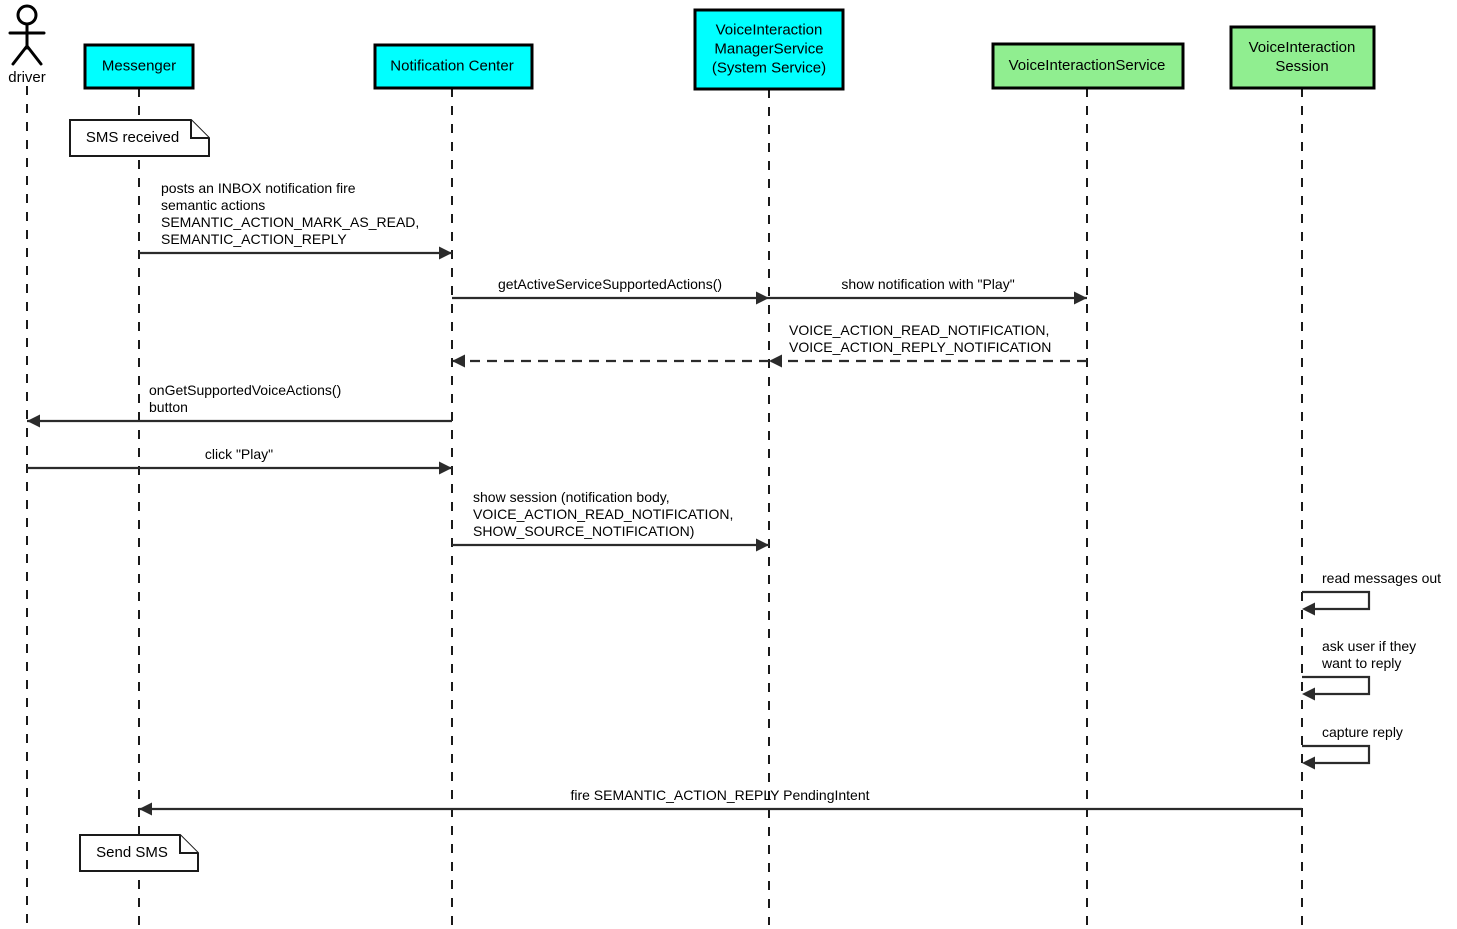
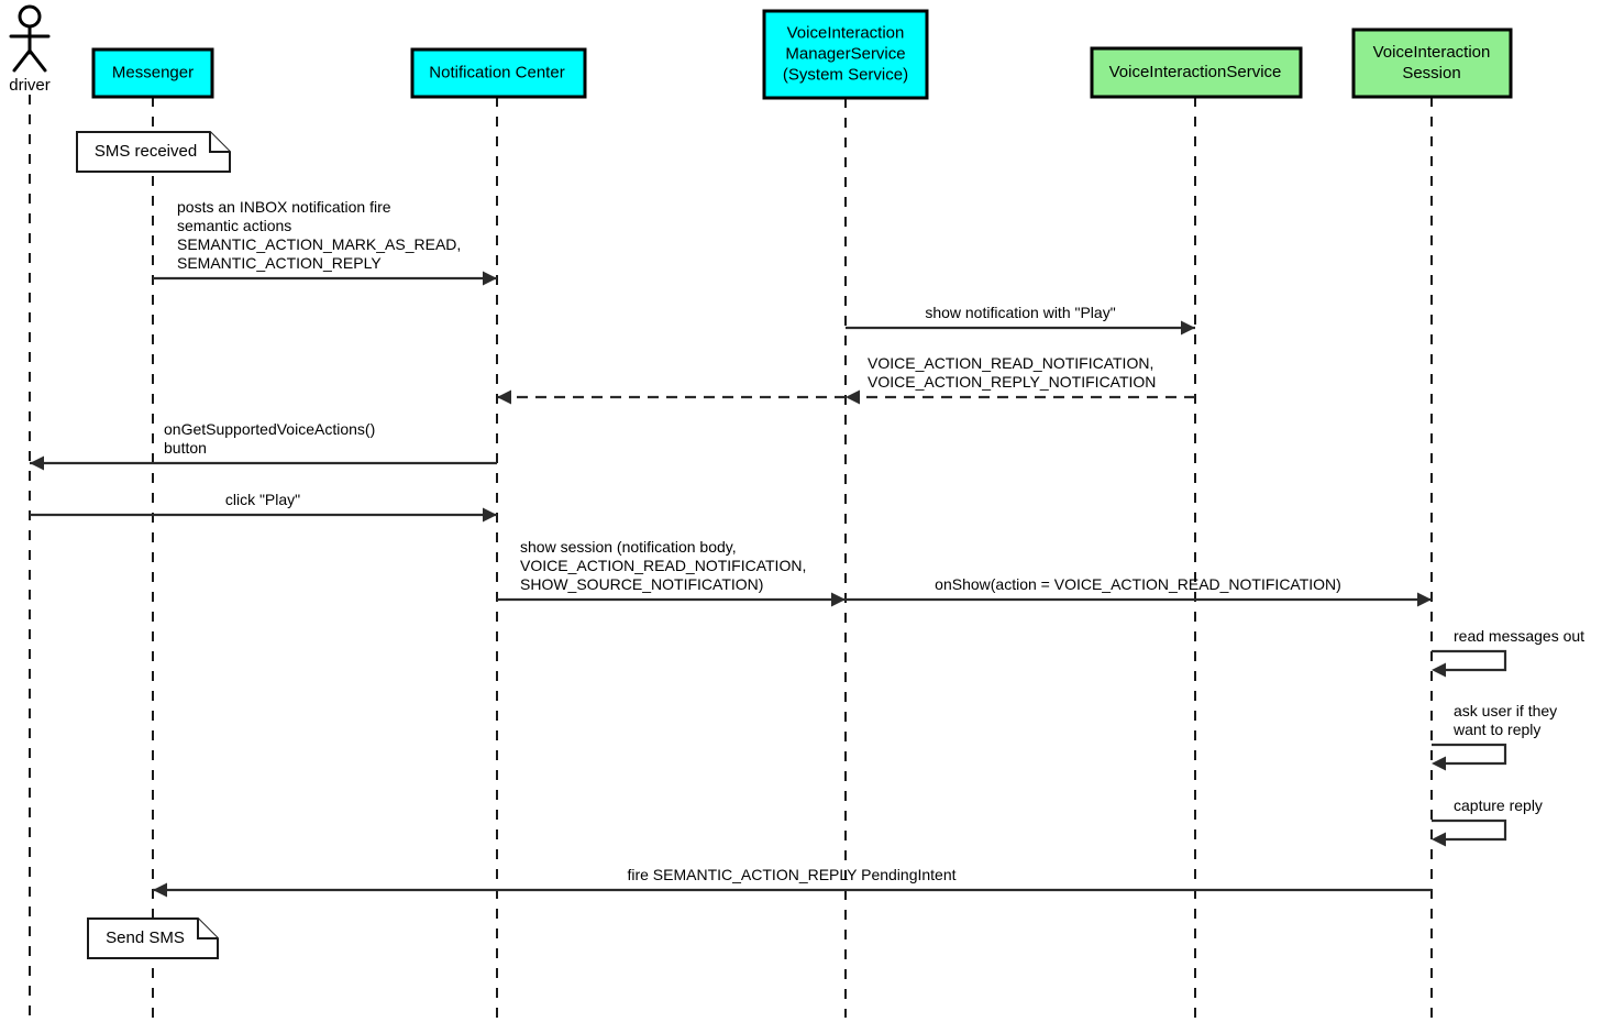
  driver
  Messenger
  Notification Center
  VoiceInteraction
  ManagerService
  (System Service)
  VoiceInteractionService
  VoiceInteraction
  Session
  SMS received
  Send SMS
  posts an INBOX notification fire
  semantic actions
  SEMANTIC_ACTION_MARK_AS_READ,
  SEMANTIC_ACTION_REPLY
- getActiveServiceSupportedActions()
  show notification with "Play"
  VOICE_ACTION_READ_NOTIFICATION,
  VOICE_ACTION_REPLY_NOTIFICATION
  onGetSupportedVoiceActions()
  button
  click "Play"
  show session (notification body,
  VOICE_ACTION_READ_NOTIFICATION,
  SHOW_SOURCE_NOTIFICATION)
+ onShow(action = VOICE_ACTION_READ_NOTIFICATION)
  fire SEMANTIC_ACTION_REPLY PendingIntent
  read messages out
  ask user if they
  want to reply
  capture reply
